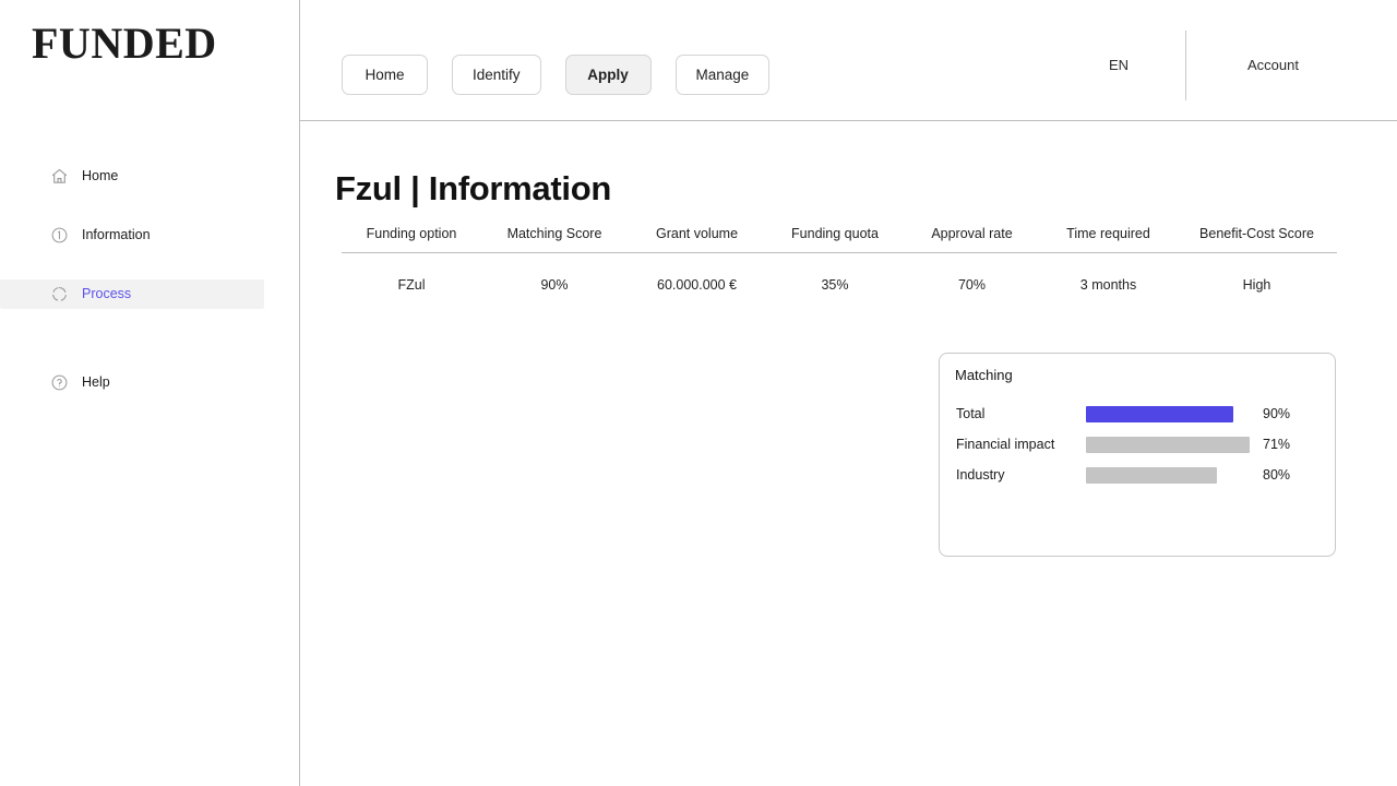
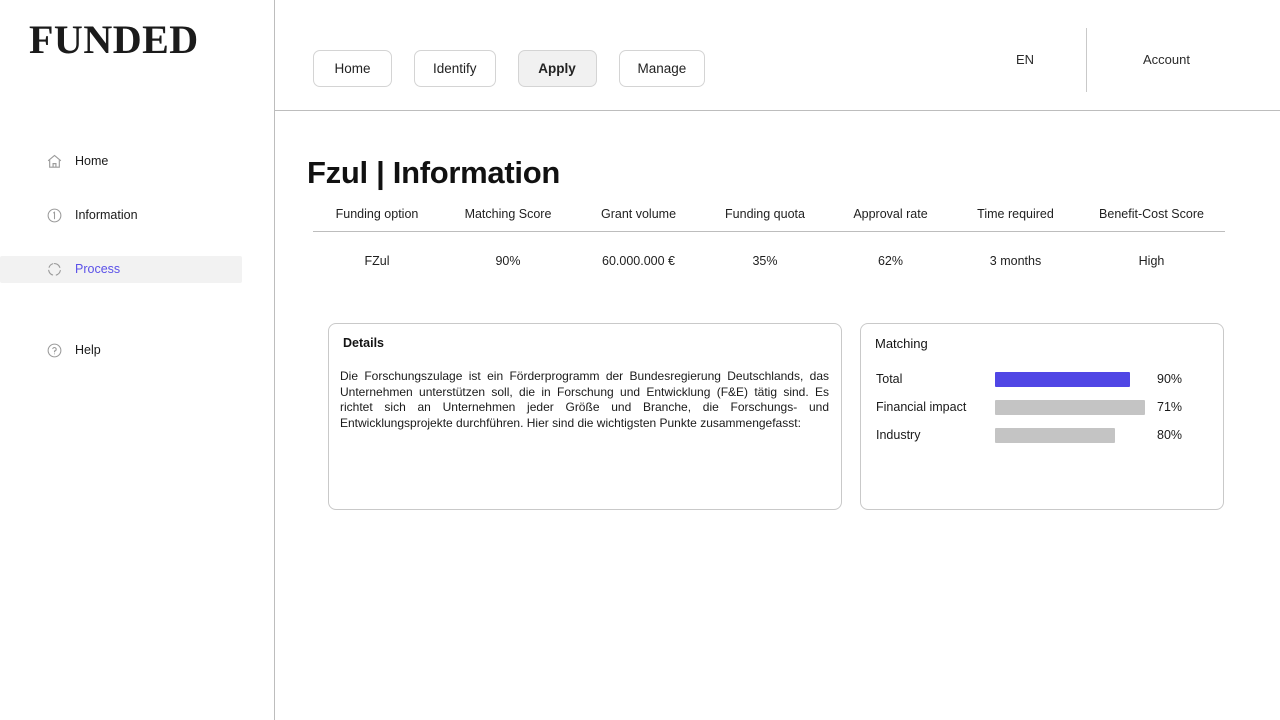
  FUNDED
  Home
  Information
  Process
  Help
  Home
  Identify
  Apply
  Manage
  EN
  Account
  Fzul | Information
  Funding option
  Matching Score
  Grant volume
  Funding quota
  Approval rate
  Time required
  Benefit-Cost Score
  FZul
  90%
  60.000.000 €
  35%
- 70%
+ 62%
  3 months
  High
+ Details
+ Die Forschungszulage ist ein Förderprogramm der Bundesregierung Deutschlands, das Unternehmen unterstützen soll, die in Forschung und Entwicklung (F&E) tätig sind. Es richtet sich an Unternehmen jeder Größe und Branche, die Forschungs- und Entwicklungsprojekte durchführen. Hier sind die wichtigsten Punkte zusammengefasst:
  Matching
  Total
  90%
  Financial impact
  71%
  Industry
  80%
